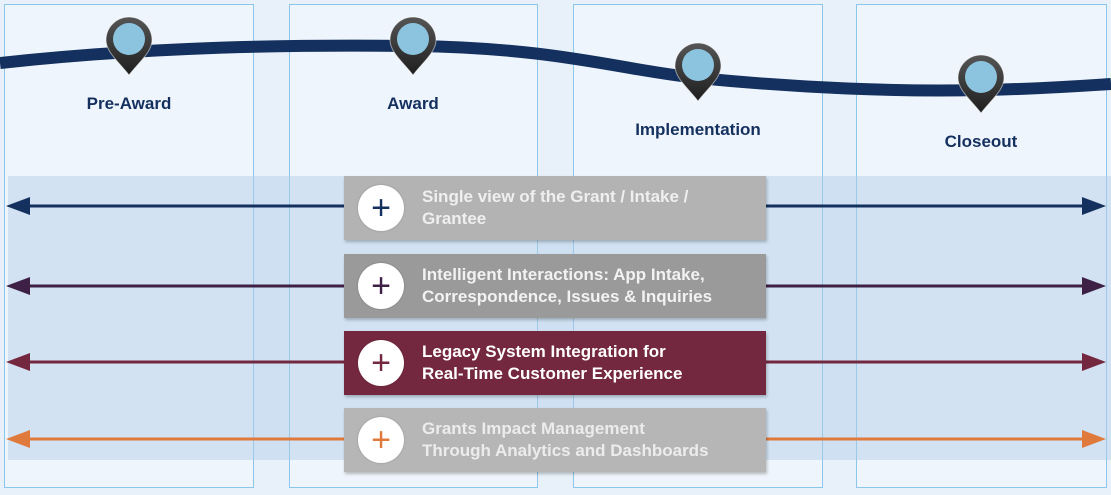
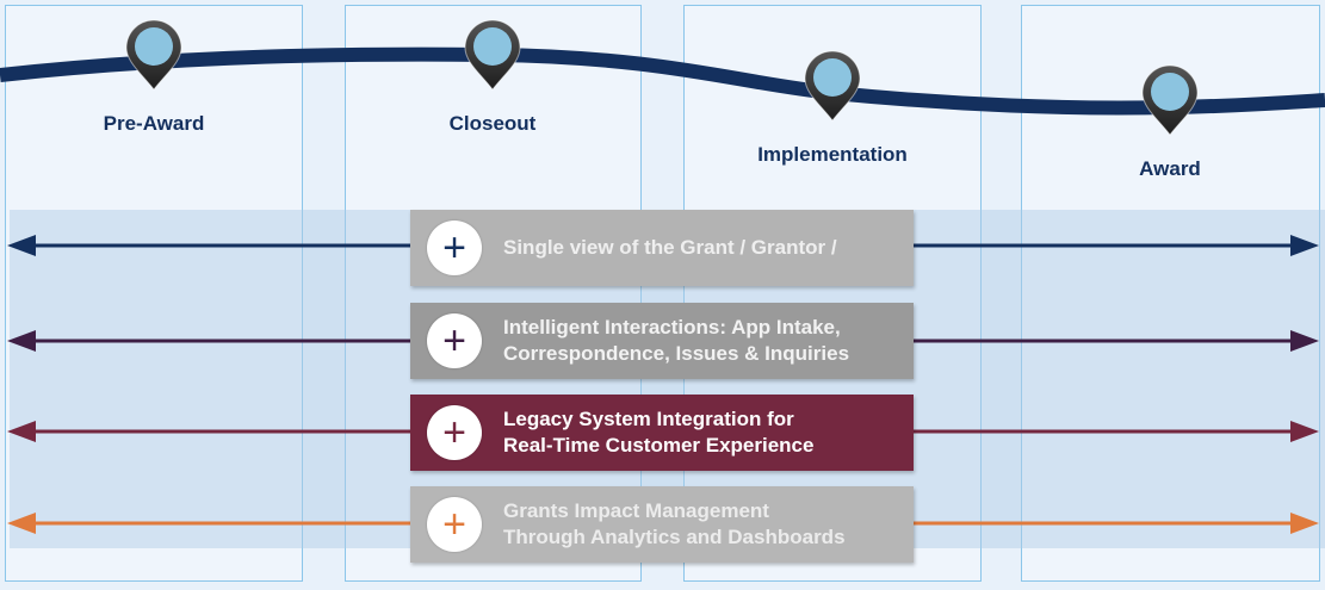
  Pre-Award
- Award
+ Closeout
  Implementation
- Closeout
+ Award
  +
- Single view of the Grant / Intake /
+ Single view of the Grant / Grantor /
- Grantee
  +
  Intelligent Interactions: App Intake,
  Correspondence, Issues & Inquiries
  +
  Legacy System Integration for
  Real-Time Customer Experience
  +
  Grants Impact Management
  Through Analytics and Dashboards
